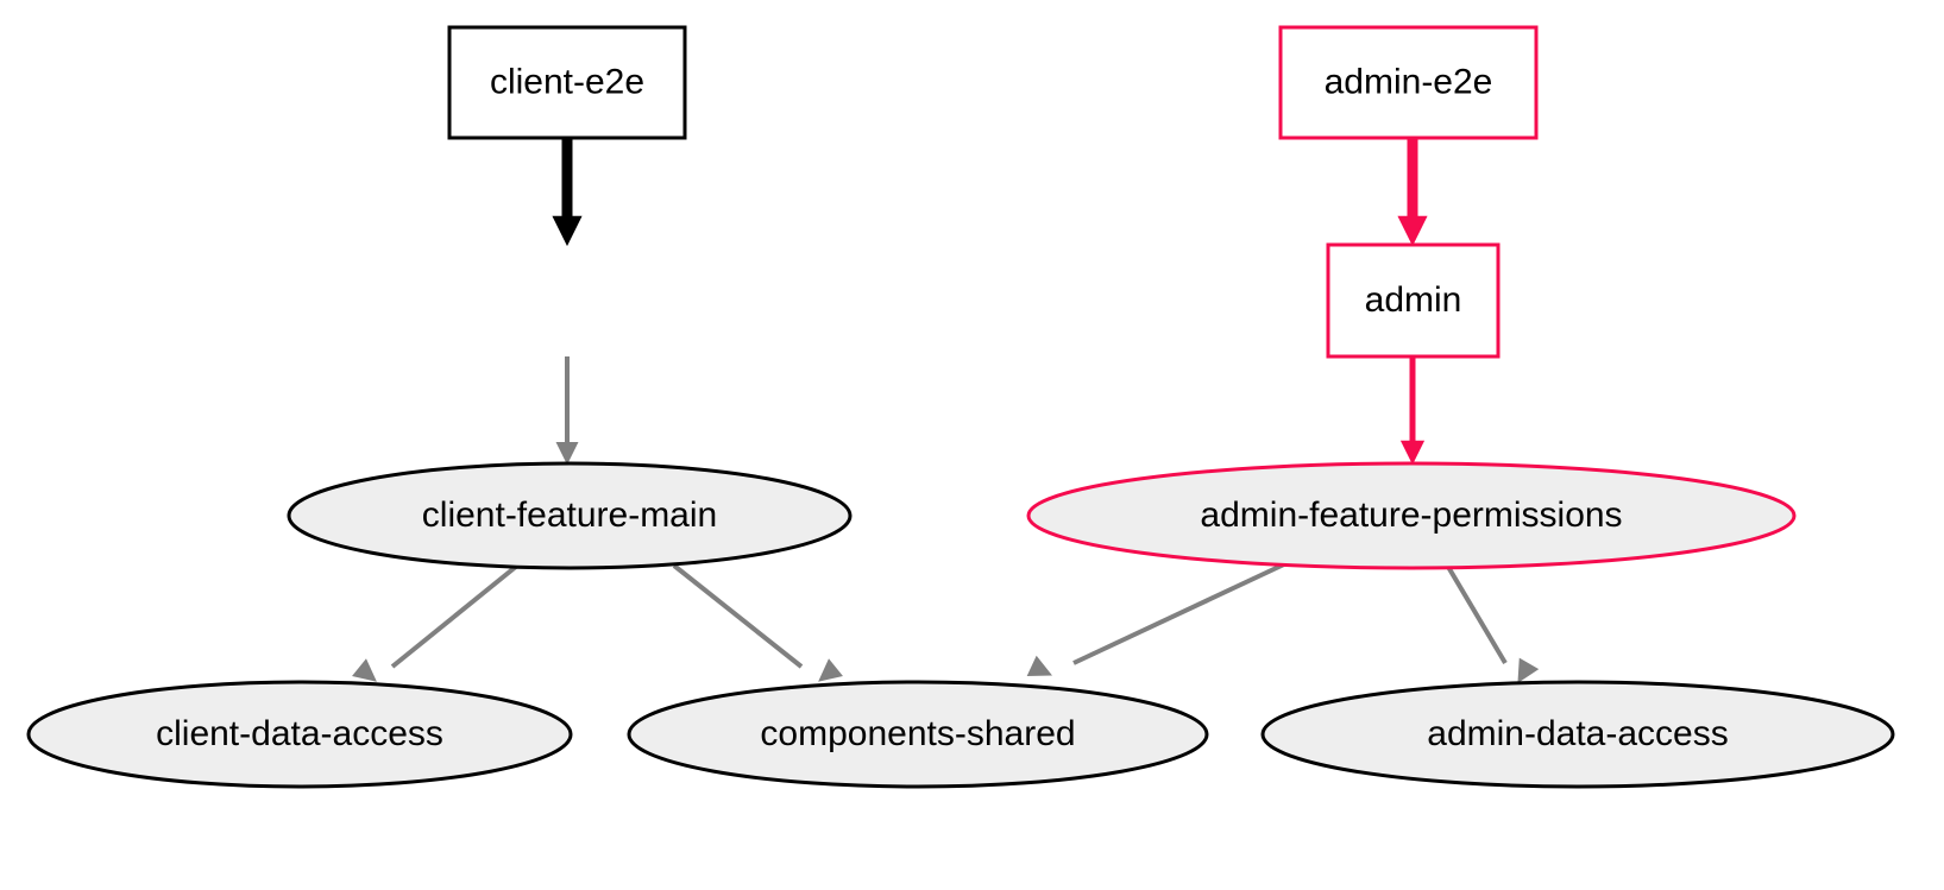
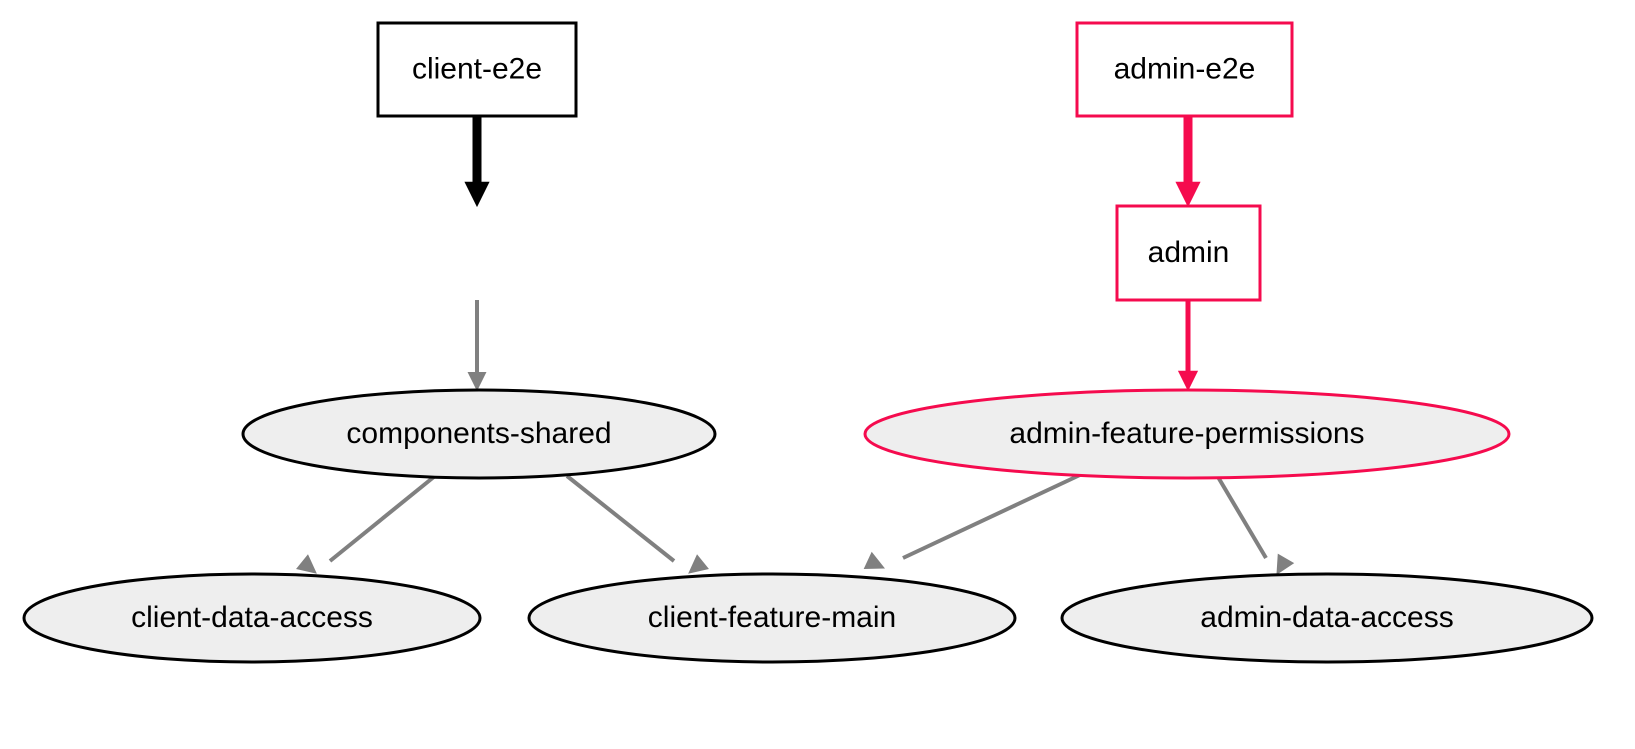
  client-e2e
  admin-e2e
  admin
- client-feature-main
+ components-shared
  admin-feature-permissions
  client-data-access
- components-shared
+ client-feature-main
  admin-data-access
